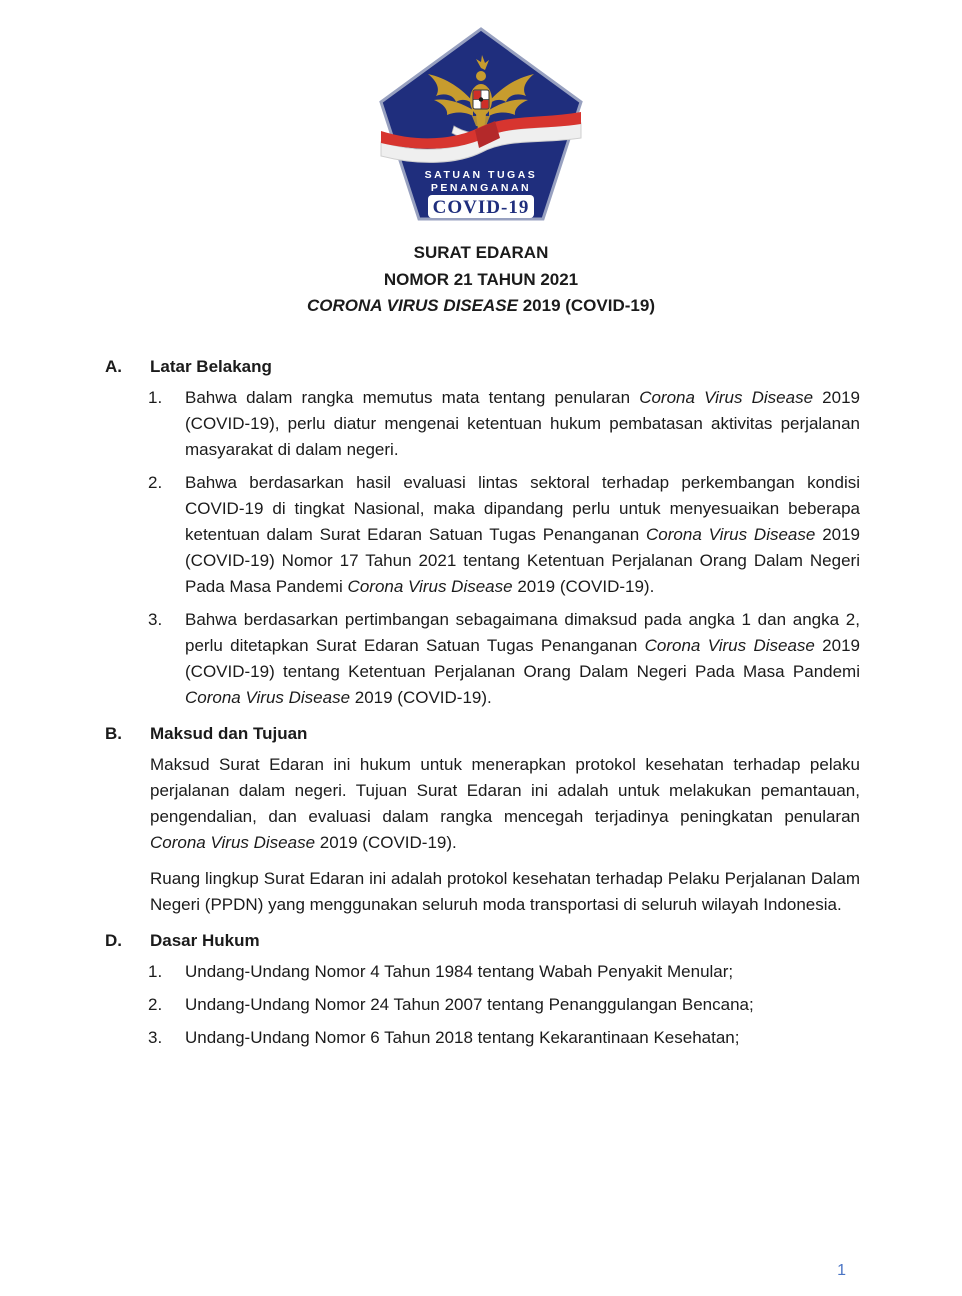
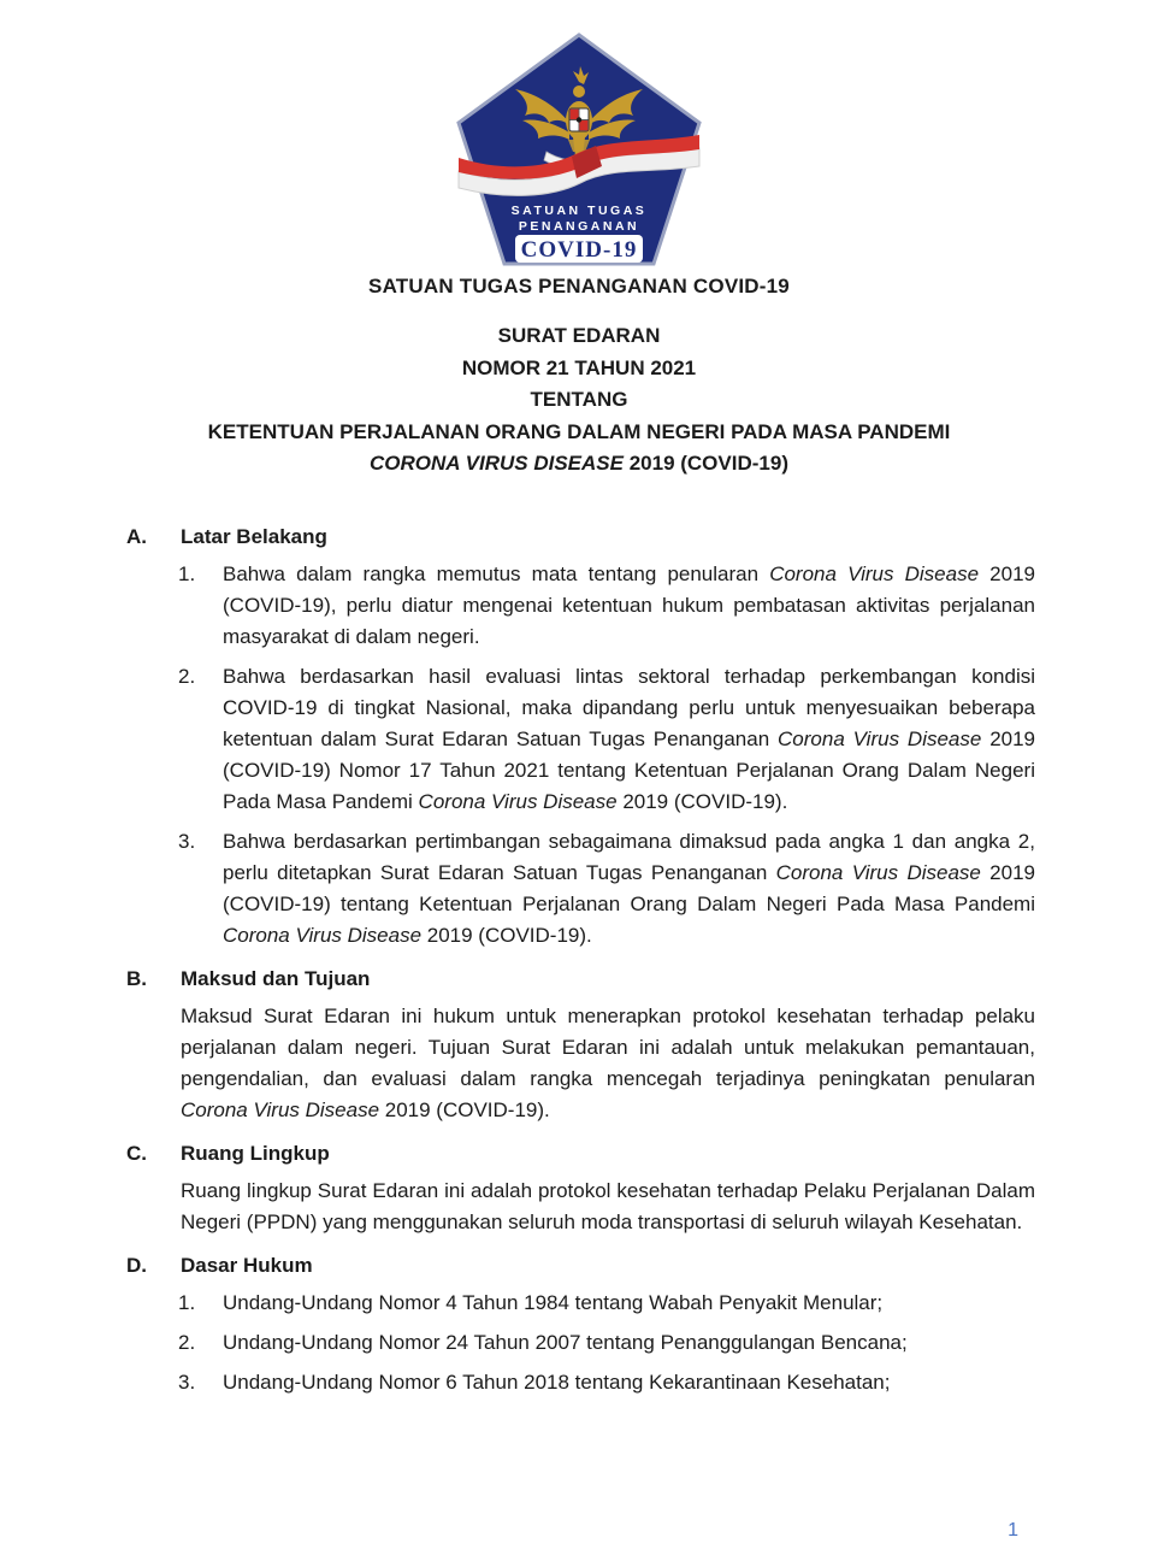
  SATUAN TUGAS
  PENANGANAN
  COVID-19
+ SATUAN TUGAS PENANGANAN COVID-19
  SURAT EDARAN
  NOMOR 21 TAHUN 2021
+ TENTANG
+ KETENTUAN PERJALANAN ORANG DALAM NEGERI PADA MASA PANDEMI
  CORONA VIRUS DISEASE 2019 (COVID-19)
  A.
  Latar Belakang
  1.
  Bahwa dalam rangka memutus mata tentang penularan Corona Virus Disease 2019 (COVID-19), perlu diatur mengenai ketentuan hukum pembatasan aktivitas perjalanan masyarakat di dalam negeri.
  2.
  Bahwa berdasarkan hasil evaluasi lintas sektoral terhadap perkembangan kondisi COVID-19 di tingkat Nasional, maka dipandang perlu untuk menyesuaikan beberapa ketentuan dalam Surat Edaran Satuan Tugas Penanganan Corona Virus Disease 2019 (COVID-19) Nomor 17 Tahun 2021 tentang Ketentuan Perjalanan Orang Dalam Negeri Pada Masa Pandemi Corona Virus Disease 2019 (COVID-19).
  3.
  Bahwa berdasarkan pertimbangan sebagaimana dimaksud pada angka 1 dan angka 2, perlu ditetapkan Surat Edaran Satuan Tugas Penanganan Corona Virus Disease 2019 (COVID-19) tentang Ketentuan Perjalanan Orang Dalam Negeri Pada Masa Pandemi Corona Virus Disease 2019 (COVID-19).
  B.
  Maksud dan Tujuan
  Maksud Surat Edaran ini hukum untuk menerapkan protokol kesehatan terhadap pelaku perjalanan dalam negeri. Tujuan Surat Edaran ini adalah untuk melakukan pemantauan, pengendalian, dan evaluasi dalam rangka mencegah terjadinya peningkatan penularan Corona Virus Disease 2019 (COVID-19).
+ C.
+ Ruang Lingkup
- Ruang lingkup Surat Edaran ini adalah protokol kesehatan terhadap Pelaku Perjalanan Dalam Negeri (PPDN) yang menggunakan seluruh moda transportasi di seluruh wilayah Indonesia.
+ Ruang lingkup Surat Edaran ini adalah protokol kesehatan terhadap Pelaku Perjalanan Dalam Negeri (PPDN) yang menggunakan seluruh moda transportasi di seluruh wilayah Kesehatan.
  D.
  Dasar Hukum
  1.
  Undang-Undang Nomor 4 Tahun 1984 tentang Wabah Penyakit Menular;
  2.
  Undang-Undang Nomor 24 Tahun 2007 tentang Penanggulangan Bencana;
  3.
  Undang-Undang Nomor 6 Tahun 2018 tentang Kekarantinaan Kesehatan;
  1
